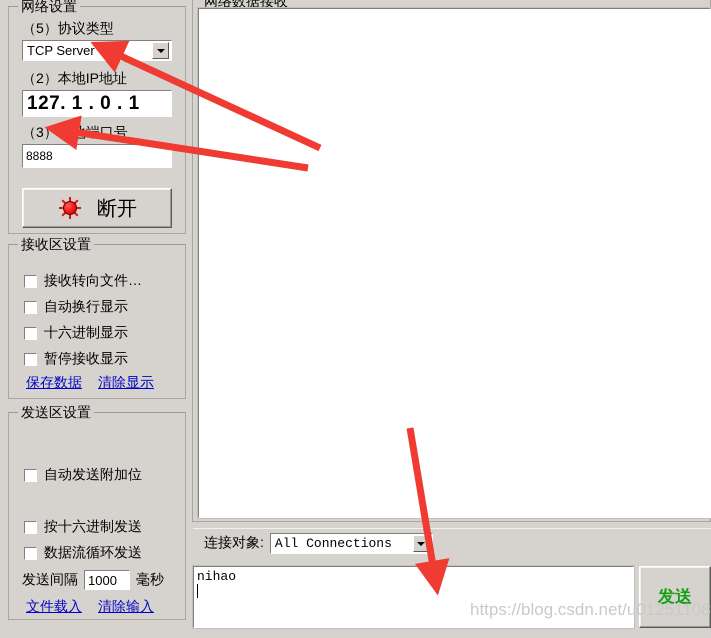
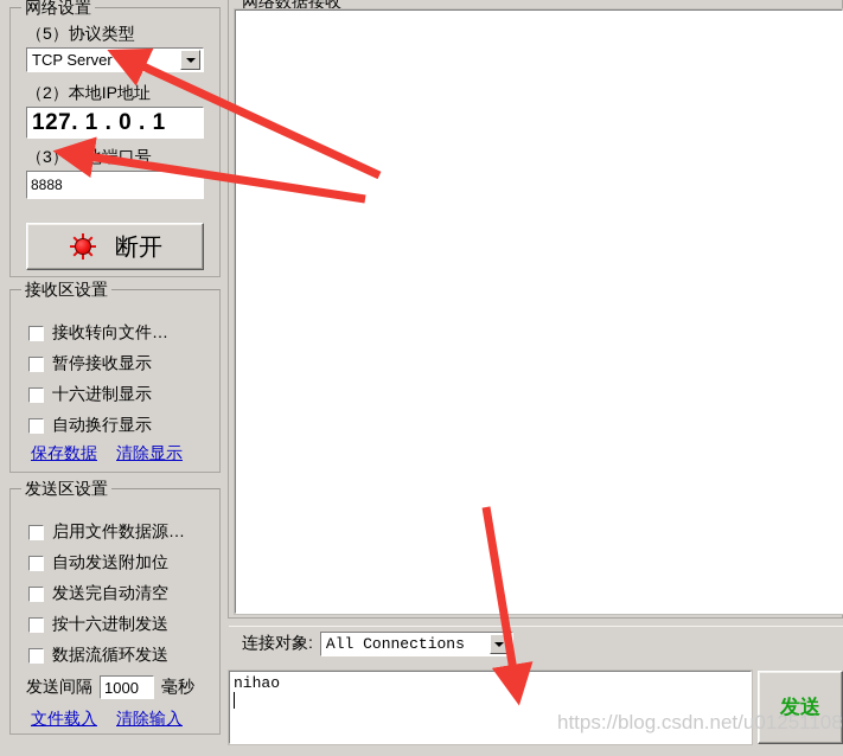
  网络设置
  （5）协议类型
  TCP Server
  （2）本地IP地址
  127. 1 . 0 . 1
  （3）本口号
  8888
  断开
  接收区设置
  接收转向文件…
- 自动换行显示
+ 暂停接收显示
  十六进制显示
- 暂停接收显示
+ 自动换行显示
  保存数据
  清除显示
  发送区设置
+ 启用文件数据源…
  自动发送附加位
+ 发送完自动清空
  按十六进制发送
  数据流循环发送
  发送间隔
  1000
  毫秒
  文件载入
  清除输入
  网络数据接收
  连接对象:
  All Connections
  nihao
  发送
  https://blog.csdn.net/u01251108
